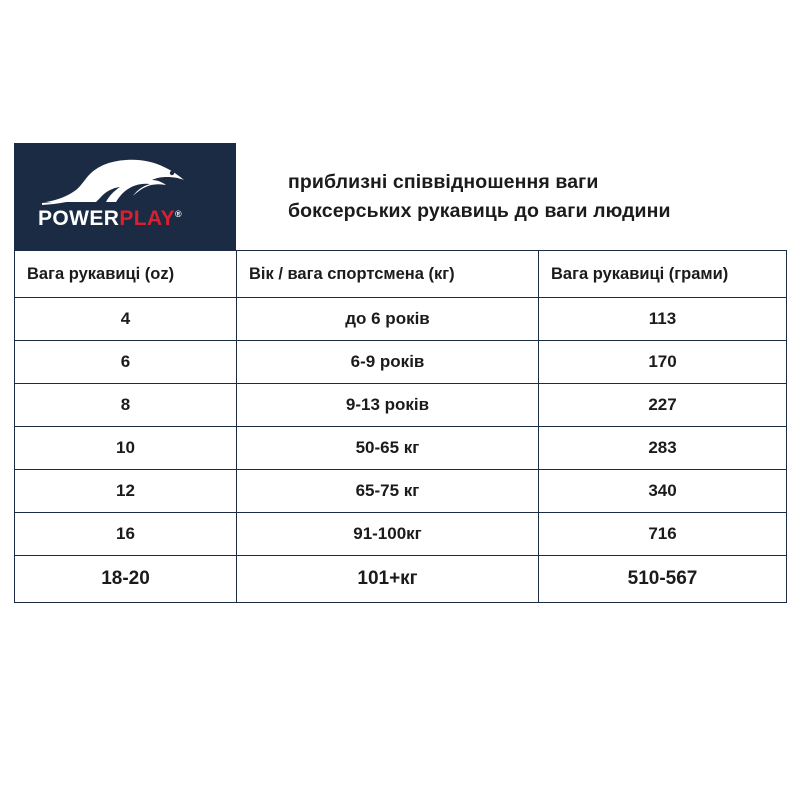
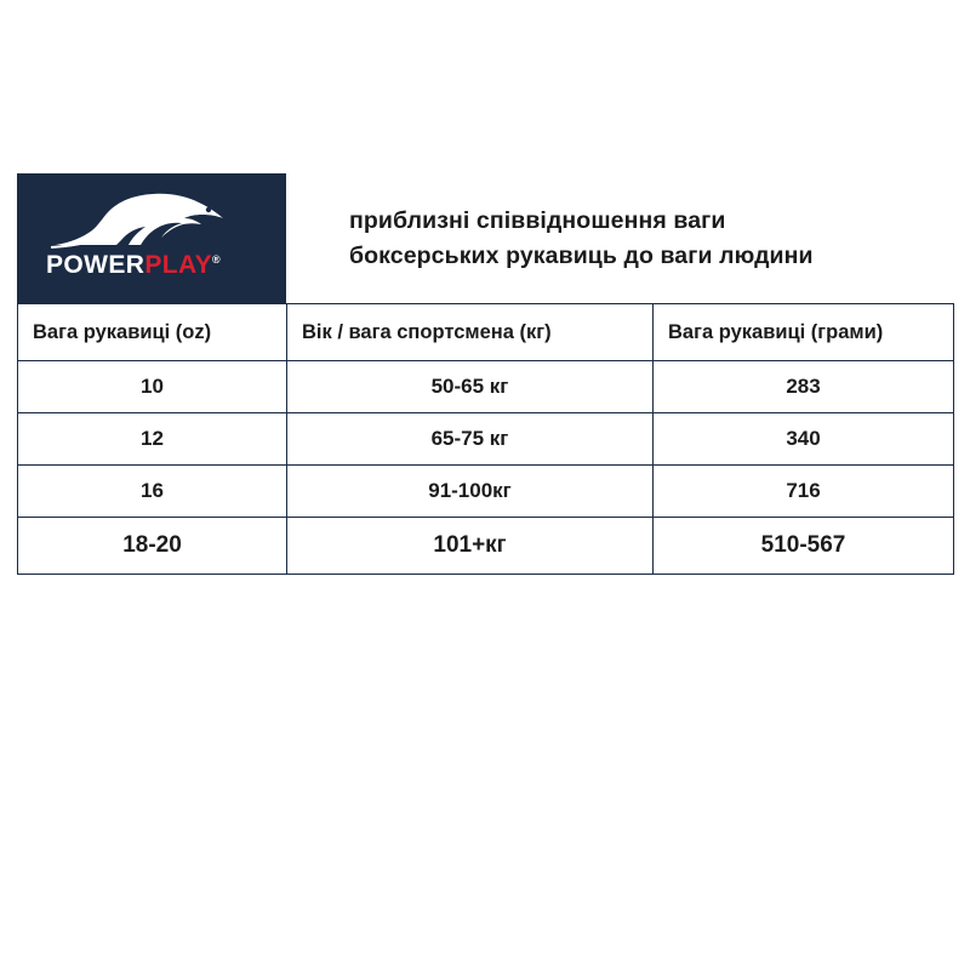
  POWERPLAY®
  приблизні співвідношення ваги
  боксерських рукавиць до ваги людини
  Вага рукавиці (oz)	Вік / вага спортсмена (кг)	Вага рукавиці (грами)
- 4	до 6 років	113
- 6	6-9 років	170
- 8	9-13 років	227
  10	50-65 кг	283
  12	65-75 кг	340
  16	91-100кг	716
  18-20	101+кг	510-567
